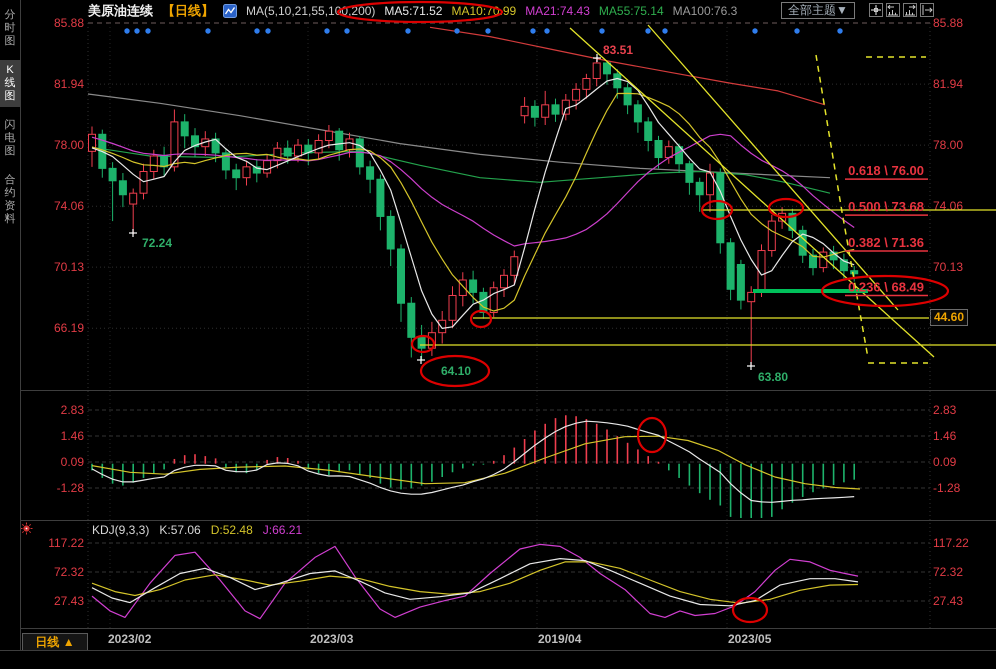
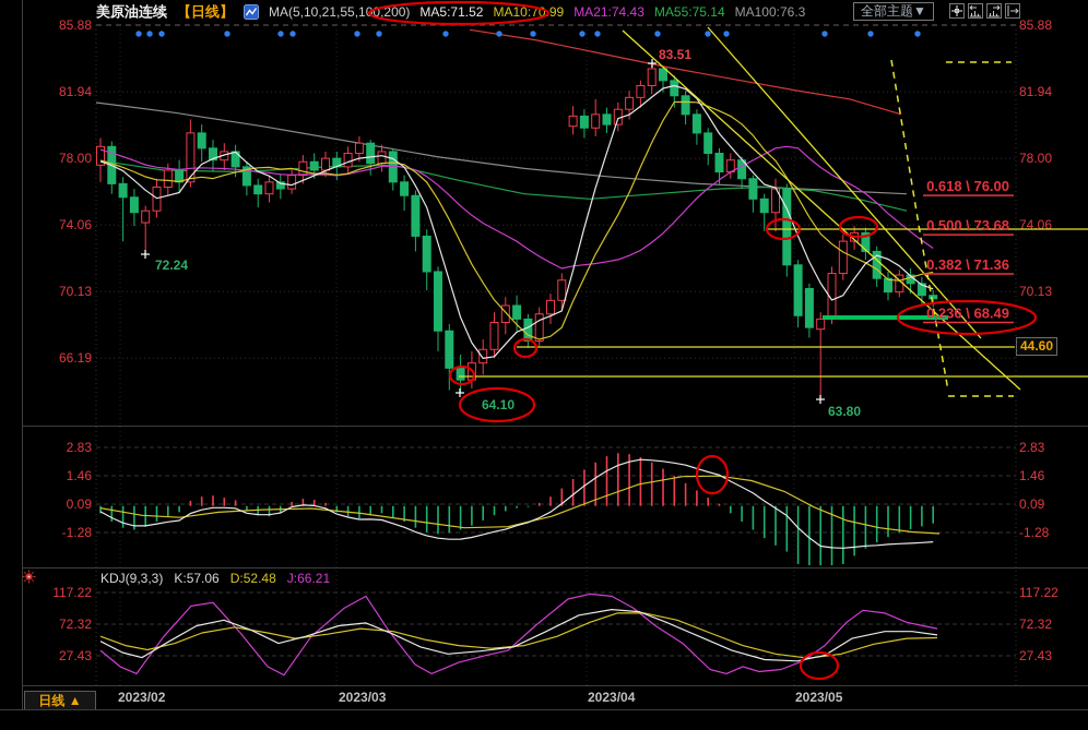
  美原油连续
  【日线】
  MA(5,10,21,55,10,200)
  MA5:71.52
  MA10:7099
  MA21:74.43
  MA55:75.14
  MA100:76.3
  全部主题▼
- 分时图
- K线图
- 闪电图
- 合约资料
  KDJ(9,3,3)
  K:57.06
  D:52.48
  J:66.21
  44.60
  日线 ▲
  83.51
  72.24
  64.10
  63.80
  0.618 \ 76.00
  0.500 \ 73.68
  0.382 \ 71.36
  0.236 \ 68.49
  85.88
  81.94
  78.00
  74.06
  70.13
  66.19
  85.88
  81.94
  78.00
  74.06
  70.13
  2.83
  2.83
  1.46
  1.46
  0.09
  0.09
  -1.28
  -1.28
  117.22
  117.22
  72.32
  72.32
  27.43
  27.43
  2023/02
  2023/03
- 2019/04
+ 2023/04
  2023/05
